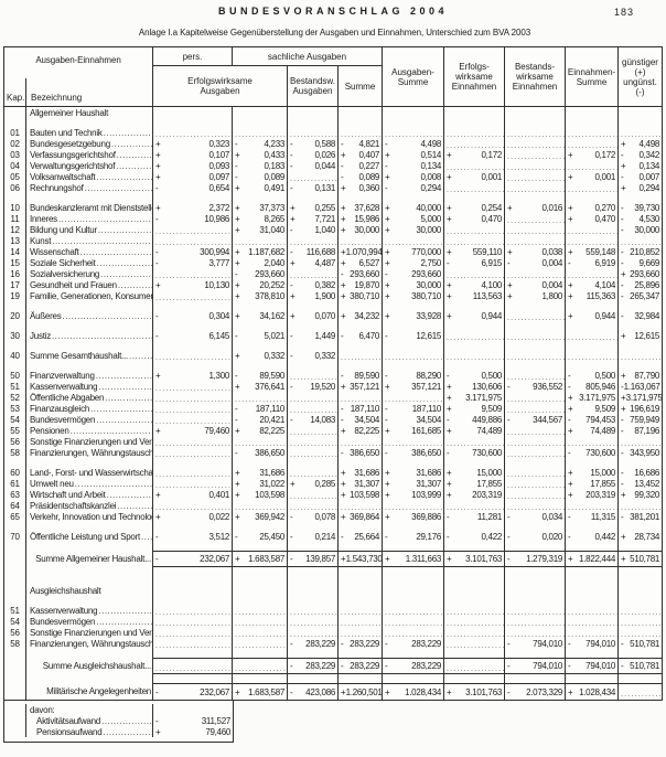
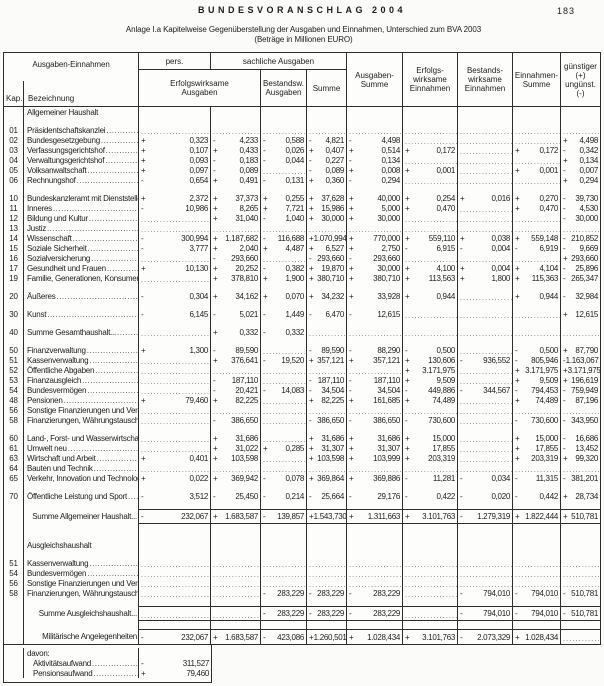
  BUNDESVORANSCHLAG 2004
  183
  Anlage I.a Kapitelweise Gegenüberstellung der Ausgaben und Einnahmen, Unterschied zum BVA 2003
+ (Beträge in Millionen EURO)
  Ausgaben-Einnahmen
  Kap.
  Bezeichnung
  pers.
  sachliche Ausgaben
  Erfolgswirksame
  Ausgaben
  Bestandsw.
  Ausgaben
  Summe
  Ausgaben-
  Summe
  Erfolgs-
  wirksame
  Einnahmen
  Bestands-
  wirksame
  Einnahmen
  Einnahmen-
  Summe
  günstiger
  (+)
  ungünst.
  (-)
  Allgemeiner Haushalt
  01
- Bauten und Technik
+ Präsidentschaftskanzlei
  02
  Bundesgesetzgebung
  +
  0,323
  -
  4,233
  -
  0,588
  -
  4,821
  -
  4,498
  +
  4,498
  03
  Verfassungsgerichtshof
  +
  0,107
  +
  0,433
  -
  0,026
  +
  0,407
  +
  0,514
  +
  0,172
  +
  0,172
  -
  0,342
  04
  Verwaltungsgerichtshof
  +
  0,093
  -
  0,183
  -
  0,044
  -
  0,227
  -
  0,134
  +
  0,134
  05
  Volksanwaltschaft
  +
  0,097
  -
  0,089
  -
  0,089
  +
  0,008
  +
  0,001
  +
  0,001
  -
  0,007
  06
  Rechnungshof
  -
  0,654
  +
  0,491
  -
  0,131
  +
  0,360
  -
  0,294
  +
  0,294
  10
  Bundeskanzleramt mit Dienststell
  +
  2,372
  +
  37,373
  +
  0,255
  +
  37,628
  +
  40,000
  +
  0,254
  +
  0,016
  +
  0,270
  -
  39,730
  11
  Inneres
  -
  10,986
  +
  8,265
  +
  7,721
  +
  15,986
  +
  5,000
  +
  0,470
  +
  0,470
  -
  4,530
  12
  Bildung und Kultur
  +
  31,040
  -
  1,040
  +
  30,000
  +
  30,000
  -
  30,000
  13
- Kunst
+ Justiz
  14
  Wissenschaft
  -
  300,994
  +
  1.187,682
  -
  116,688
  +
  1.070,994
  +
  770,000
  +
  559,110
  +
  0,038
  +
  559,148
  -
  210,852
  15
  Soziale Sicherheit
  -
  3,777
  +
  2,040
  +
  4,487
  +
  6,527
  +
  2,750
  -
  6,915
  -
  0,004
  -
  6,919
  -
  9,669
  16
  Sozialversicherung
  -
  293,660
  -
  293,660
  -
  293,660
  +
  293,660
  17
  Gesundheit und Frauen
  +
  10,130
  +
  20,252
  -
  0,382
  +
  19,870
  +
  30,000
  +
  4,100
  +
  0,004
  +
  4,104
  -
  25,896
  19
  Familie, Generationen, Konsume
  +
  378,810
  +
  1,900
  +
  380,710
  +
  380,710
  +
  113,563
  +
  1,800
  +
  115,363
  -
  265,347
  20
  Äußeres
  -
  0,304
  +
  34,162
  +
  0,070
  +
  34,232
  +
  33,928
  +
  0,944
  +
  0,944
  -
  32,984
  30
- Justiz
+ Kunst
  -
  6,145
  -
  5,021
  -
  1,449
  -
  6,470
  -
  12,615
  +
  12,615
  40
  Summe Gesamthaushalt...
  +
  0,332
  -
  0,332
  50
  Finanzverwaltung
  +
  1,300
  -
  89,590
  -
  89,590
  -
  88,290
  -
  0,500
  -
  0,500
  +
  87,790
  51
  Kassenverwaltung
  +
  376,641
  -
  19,520
  +
  357,121
  +
  357,121
  +
  130,606
  -
  936,552
  -
  805,946
  -
  1.163,067
  52
  Öffentliche Abgaben
  +
  3.171,975
  +
  3.171,975
  +
  3.171,975
  53
  Finanzausgleich
  -
  187,110
  -
  187,110
  -
  187,110
  +
  9,509
  +
  9,509
  +
  196,619
  54
  Bundesvermögen
  -
  20,421
  -
  14,083
  -
  34,504
  -
  34,504
  -
  449,886
  -
  344,567
  -
  794,453
  -
  759,949
- 55
+ 48
  Pensionen
  +
  79,460
  +
  82,225
  +
  82,225
  +
  161,685
  +
  74,489
  +
  74,489
  -
  87,196
  56
  Sonstige Finanzierungen und Ver
  58
  Finanzierungen, Währungstausch
  -
  386,650
  -
  386,650
  -
  386,650
  -
  730,600
  -
  730,600
  -
  343,950
  60
  Land-, Forst- und Wasserwirtscha
  +
  31,686
  +
  31,686
  +
  31,686
  +
  15,000
  +
  15,000
  -
  16,686
  61
  Umwelt neu
  +
  31,022
  +
  0,285
  +
  31,307
  +
  31,307
  +
  17,855
  +
  17,855
  -
  13,452
  63
  Wirtschaft und Arbeit
  +
  0,401
  +
  103,598
  +
  103,598
  +
  103,999
  +
  203,319
  +
  203,319
  +
  99,320
  64
- Präsidentschaftskanzlei
+ Bauten und Technik
  65
  Verkehr, Innovation und Technolo
  +
  0,022
  +
  369,942
  -
  0,078
  +
  369,864
  +
  369,886
  -
  11,281
  -
  0,034
  -
  11,315
  -
  381,201
  70
  Öffentliche Leistung und Sport
  -
  3,512
  -
  25,450
  -
  0,214
  -
  25,664
  -
  29,176
  -
  0,422
  -
  0,020
  -
  0,442
  +
  28,734
  Summe Allgemeiner Haushalt...
  -
  232,067
  +
  1.683,587
  -
  139,857
  +
  1.543,730
  +
  1.311,663
  +
  3.101,763
  -
  1.279,319
  +
  1.822,444
  +
  510,781
  Ausgleichshaushalt
  51
  Kassenverwaltung
  54
  Bundesvermögen
  56
  Sonstige Finanzierungen und Ver
  58
  Finanzierungen, Währungstausch
  -
  283,229
  -
  283,229
  -
  283,229
  -
  794,010
  -
  794,010
  -
  510,781
  Summe Ausgleichshaushalt...
  -
  283,229
  -
  283,229
  -
  283,229
  -
  794,010
  -
  794,010
  -
  510,781
  Militärische Angelegenheiten
  -
  232,067
  +
  1.683,587
  -
  423,086
  +
  1.260,501
  +
  1.028,434
  +
  3.101,763
  -
  2.073,329
  +
  1.028,434
  davon:
  Aktivitätsaufwand
  -
  311,527
  Pensionsaufwand
  +
  79,460
